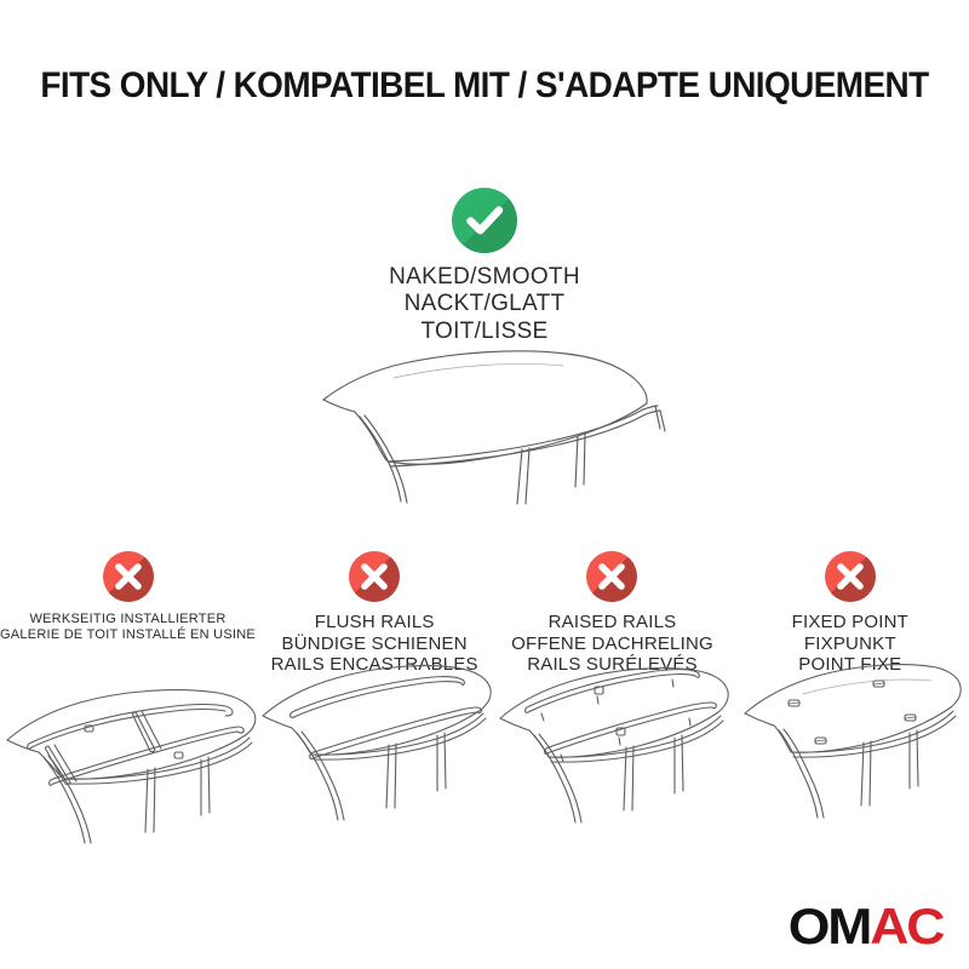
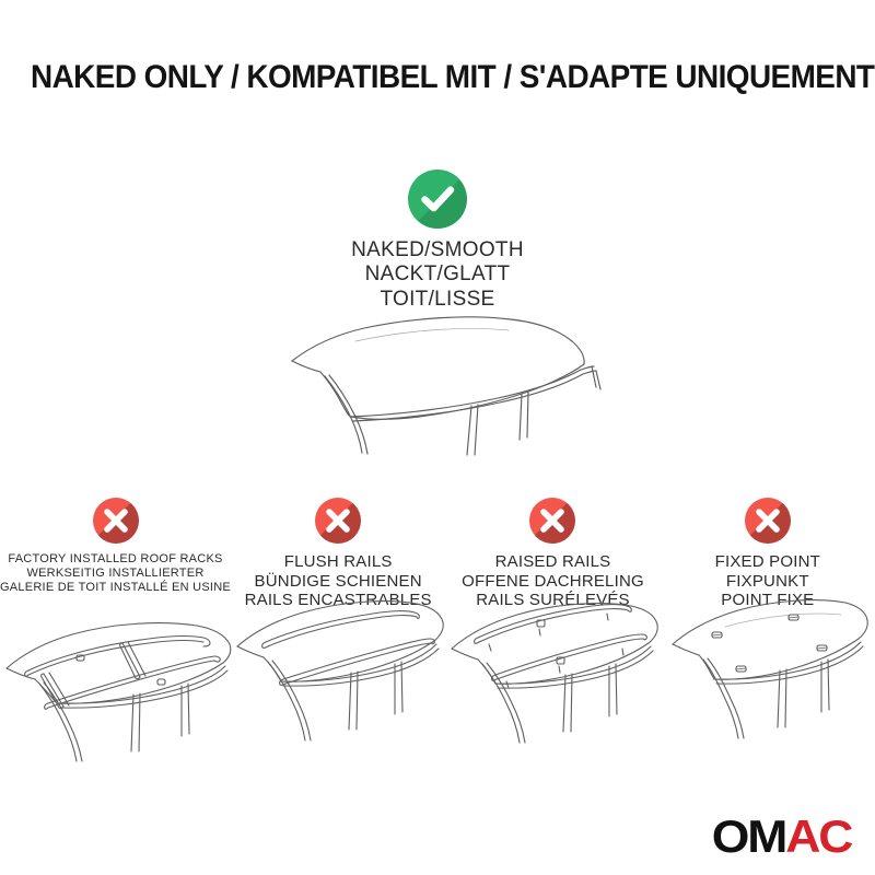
- FITS ONLY / KOMPATIBEL MIT / S'ADAPTE UNIQUEMENT
+ NAKED ONLY / KOMPATIBEL MIT / S'ADAPTE UNIQUEMENT
  NAKED/SMOOTH
  NACKT/GLATT
  TOIT/LISSE
+ FACTORY INSTALLED ROOF RACKS
  WERKSEITIG INSTALLIERTER
  GALERIE DE TOIT INSTALLÉ EN USINE
  FLUSH RAILS
  BÜNDIGE SCHIENEN
  RAILS ENCASTRABLES
  RAISED RAILS
  OFFENE DACHRELING
  RAILS SURÉLEVÉS
  FIXED POINT
  FIXPUNKT
  POINT FI
  OMAC
